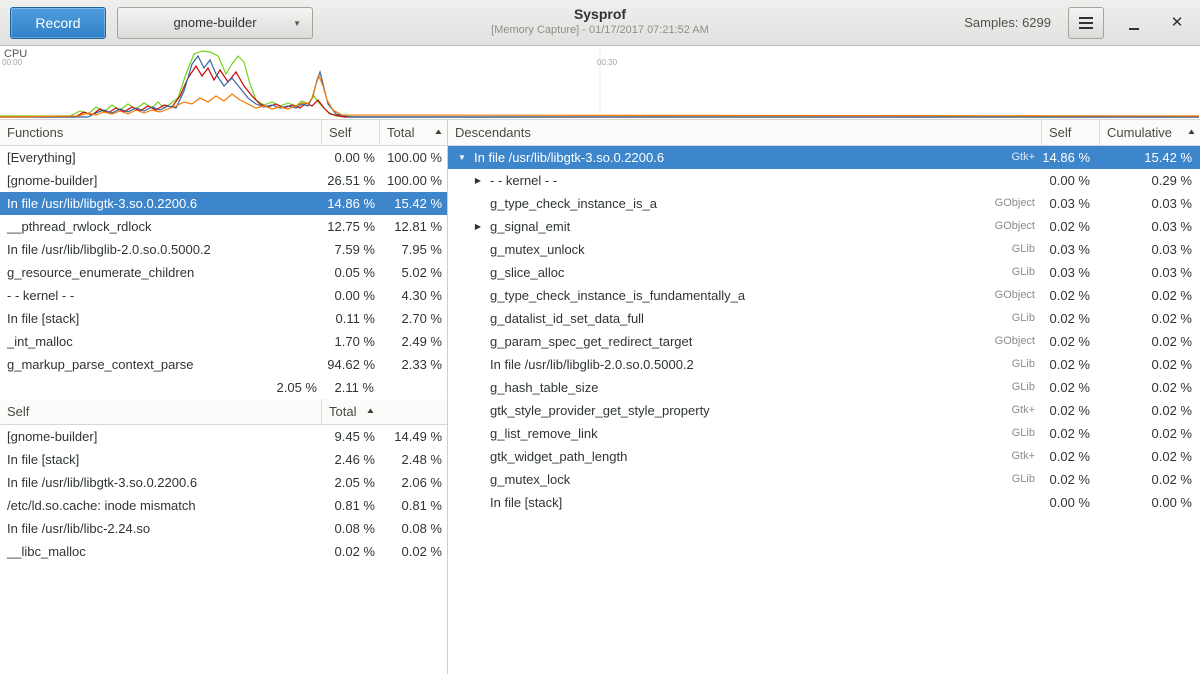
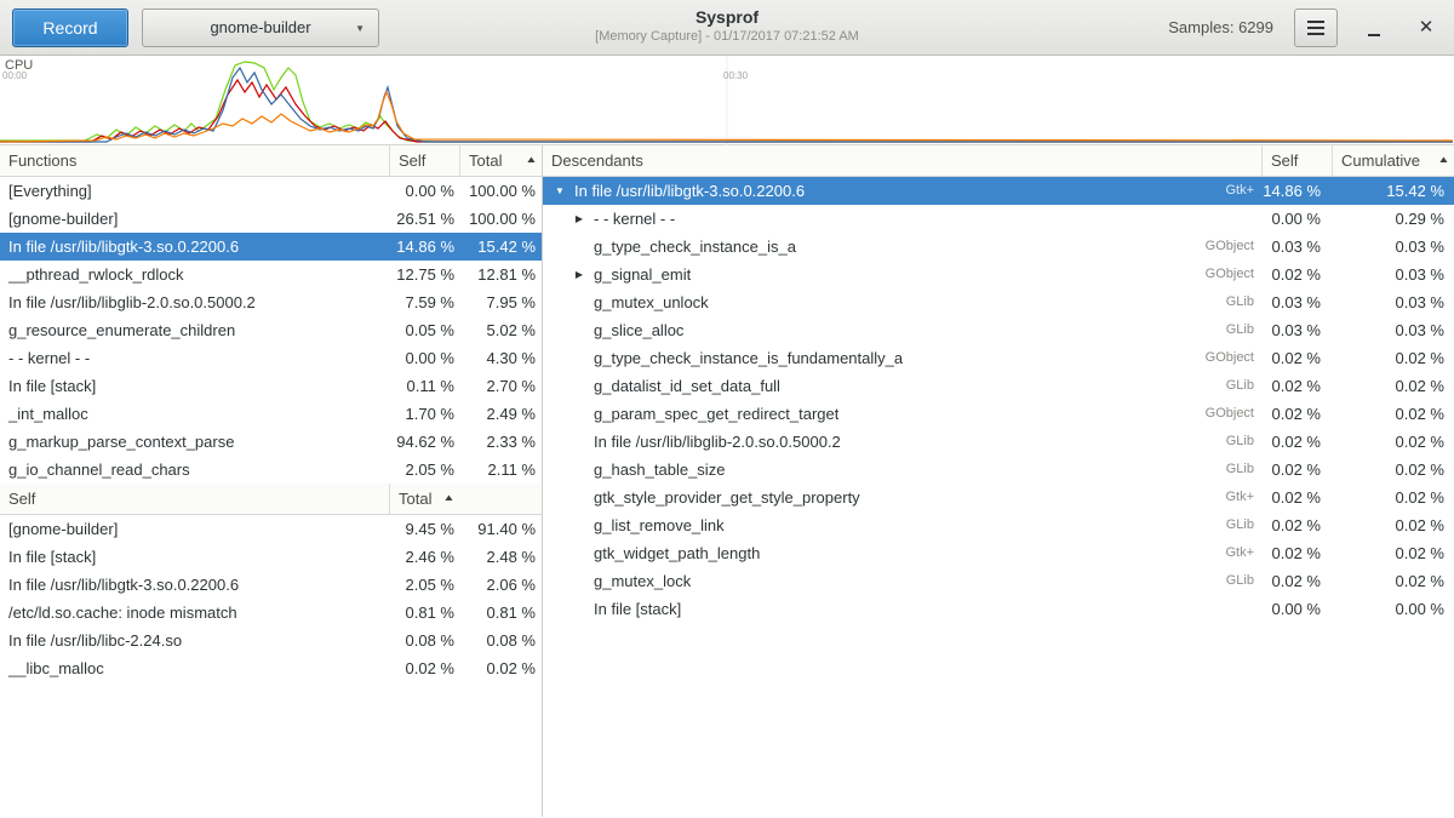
  Record
  gnome-builder
  ▼
  Sysprof
  [Memory Capture] - 01/17/2017 07:21:52 AM
  Samples: 6299
  ✕
  CPU
  00:00
  00:30
  Functions
  Self
  Total
  [Everything]
  0.00 %
  100.00 %
  [gnome-builder]
  26.51 %
  100.00 %
  In file /usr/lib/libgtk-3.so.0.2200.6
  14.86 %
  15.42 %
  __pthread_rwlock_rdlock
  12.75 %
  12.81 %
  In file /usr/lib/libglib-2.0.so.0.5000.2
  7.59 %
  7.95 %
  g_resource_enumerate_children
  0.05 %
  5.02 %
  - - kernel - -
  0.00 %
  4.30 %
  In file [stack]
  0.11 %
  2.70 %
  _int_malloc
  1.70 %
  2.49 %
  g_markup_parse_context_parse
  94.62 %
  2.33 %
+ g_io_channel_read_chars
  2.05 %
  2.11 %
  Self
  Total
  [gnome-builder]
  9.45 %
- 14.49 %
+ 91.40 %
  In file [stack]
  2.46 %
  2.48 %
  In file /usr/lib/libgtk-3.so.0.2200.6
  2.05 %
  2.06 %
  /etc/ld.so.cache: inode mismatch
  0.81 %
  0.81 %
  In file /usr/lib/libc-2.24.so
  0.08 %
  0.08 %
  __libc_malloc
  0.02 %
  0.02 %
  Descendants
  Self
  Cumulative
  ▼
  In file /usr/lib/libgtk-3.so.0.2200.6
  Gtk+
  14.86 %
  15.42 %
  ▶
  - - kernel - -
  0.00 %
  0.29 %
  g_type_check_instance_is_a
  GObject
  0.03 %
  0.03 %
  ▶
  g_signal_emit
  GObject
  0.02 %
  0.03 %
  g_mutex_unlock
  GLib
  0.03 %
  0.03 %
  g_slice_alloc
  GLib
  0.03 %
  0.03 %
  g_type_check_instance_is_fundamentally_a
  GObject
  0.02 %
  0.02 %
  g_datalist_id_set_data_full
  GLib
  0.02 %
  0.02 %
  g_param_spec_get_redirect_target
  GObject
  0.02 %
  0.02 %
  In file /usr/lib/libglib-2.0.so.0.5000.2
  GLib
  0.02 %
  0.02 %
  g_hash_table_size
  GLib
  0.02 %
  0.02 %
  gtk_style_provider_get_style_property
  Gtk+
  0.02 %
  0.02 %
  g_list_remove_link
  GLib
  0.02 %
  0.02 %
  gtk_widget_path_length
  Gtk+
  0.02 %
  0.02 %
  g_mutex_lock
  GLib
  0.02 %
  0.02 %
  In file [stack]
  0.00 %
  0.00 %
